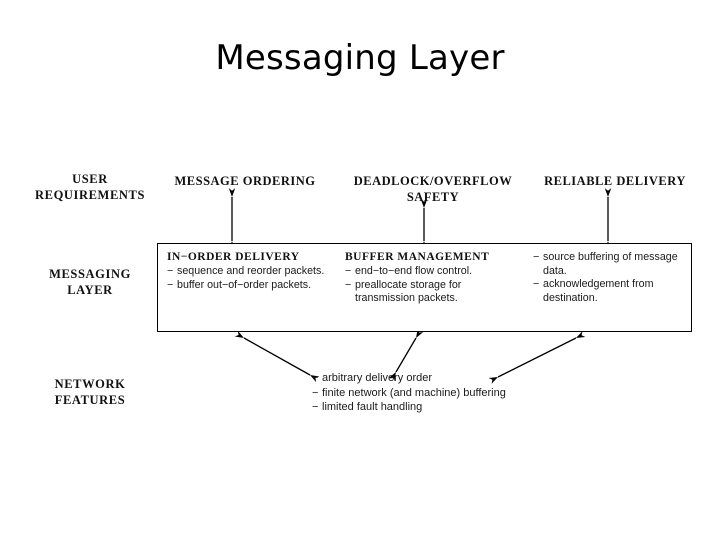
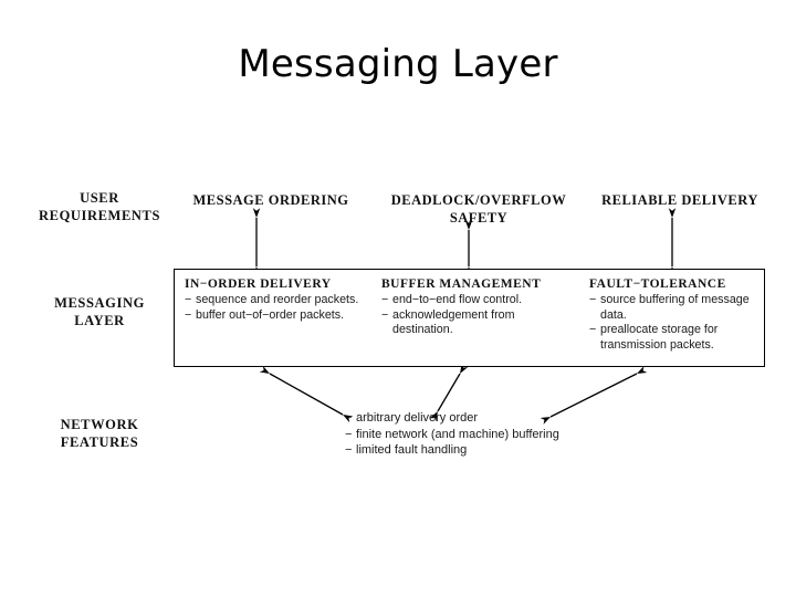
  Messaging Layer
  USER
  REQUIREMENTS
  MESSAGING
  LAYER
  NETWORK
  FEATURES
  MESSAGE ORDERING
  DEADLOCK/OVERFLOW
  SAFETY
  RELIABLE DELIVERY
  IN−ORDER DELIVERY
  − sequence and reorder packets.
  − buffer out−of−order packets.
  BUFFER MANAGEMENT
  − end−to−end flow control.
- − preallocate storage for transmission packets.
+ − acknowledgement from destination.
+ FAULT−TOLERANCE
  − source buffering of message data.
- − acknowledgement from destination.
+ − preallocate storage for transmission packets.
  − arbitrary delivery order
  − finite network (and machine) buffering
  − limited fault handling
